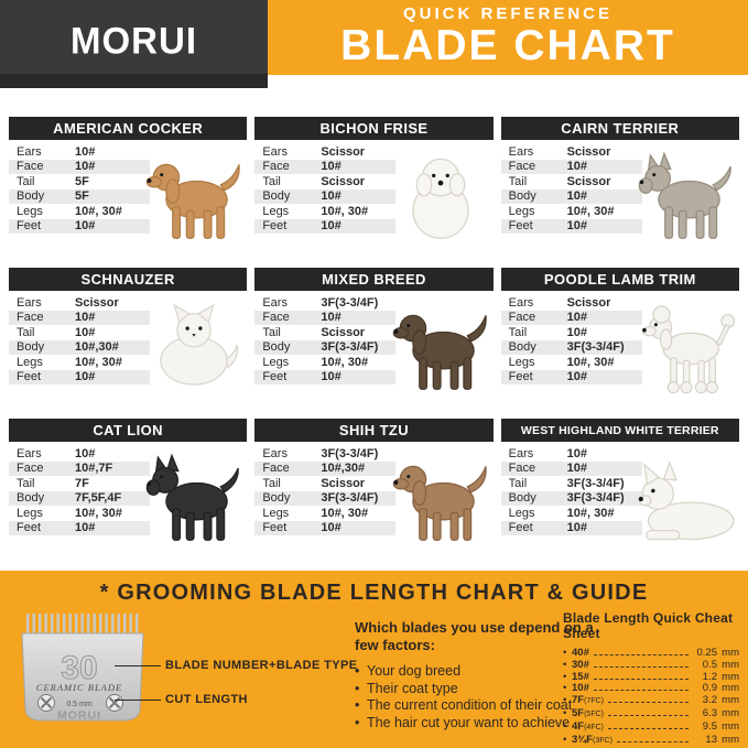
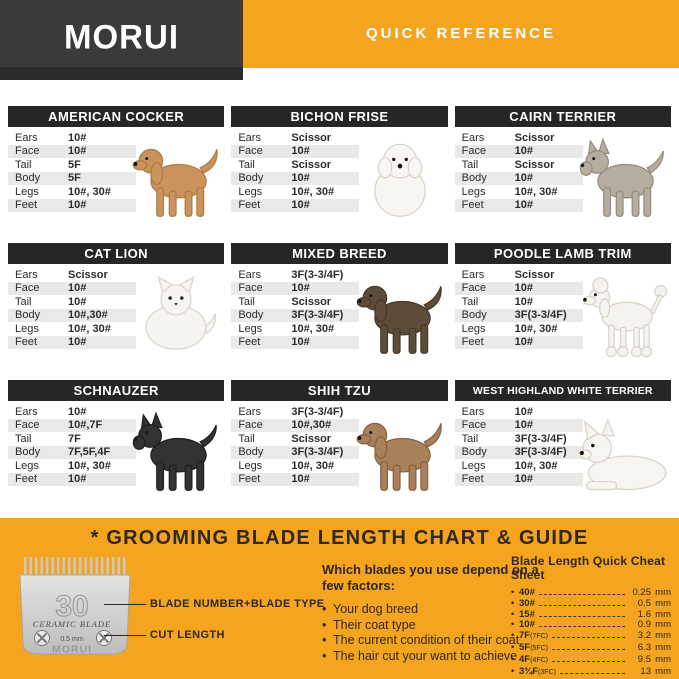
  QUICK REFERENCE
- BLADE CHART
  MORUI
  AMERICAN COCKER
  Ears
  10#
  Face
  10#
  Tail
  5F
  Body
  5F
  Legs
  10#, 30#
  Feet
  10#
  BICHON FRISE
  Ears
  Scissor
  Face
  10#
  Tail
  Scissor
  Body
  10#
  Legs
  10#, 30#
  Feet
  10#
  CAIRN TERRIER
  Ears
  Scissor
  Face
  10#
  Tail
  Scissor
  Body
  10#
  Legs
  10#, 30#
  Feet
  10#
- SCHNAUZER
+ CAT LION
  Ears
  Scissor
  Face
  10#
  Tail
  10#
  Body
  10#,30#
  Legs
  10#, 30#
  Feet
  10#
  MIXED BREED
  Ears
  3F(3-3/4F)
  Face
  10#
  Tail
  Scissor
  Body
  3F(3-3/4F)
  Legs
  10#, 30#
  Feet
  10#
  POODLE LAMB TRIM
  Ears
  Scissor
  Face
  10#
  Tail
  10#
  Body
  3F(3-3/4F)
  Legs
  10#, 30#
  Feet
  10#
- CAT LION
+ SCHNAUZER
  Ears
  10#
  Face
  10#,7F
  Tail
  7F
  Body
  7F,5F,4F
  Legs
  10#, 30#
  Feet
  10#
  SHIH TZU
  Ears
  3F(3-3/4F)
  Face
  10#,30#
  Tail
  Scissor
  Body
  3F(3-3/4F)
  Legs
  10#, 30#
  Feet
  10#
  WEST HIGHLAND WHITE TERRIER
  Ears
  10#
  Face
  10#
  Tail
  3F(3-3/4F)
  Body
  3F(3-3/4F)
  Legs
  10#, 30#
  Feet
  10#
  * GROOMING BLADE LENGTH CHART & GUIDE
  30
  CERAMIC BLADE
  MORUI
  BLADE NUMBER+BLADE TYPE
  CUT LENGTH
  Which blades you use depend on a few factors:
  •
  Your dog breed
  •
  Their coat type
  •
  The current condition of their coat
  •
  The hair cut your want to achieve
  Blade Length Quick Cheat Sheet
  •
  40#
  0.25
  mm
  •
  30#
  0.5
  mm
  •
  15#
- 1.2
+ 1.6
  mm
  •
  10#
  0.9
  mm
  •
  7F
  3.2
  mm
  •
  5F
  6.3
  mm
  •
  4F
  9.5
  mm
  •
  3¾F
  13
  mm
